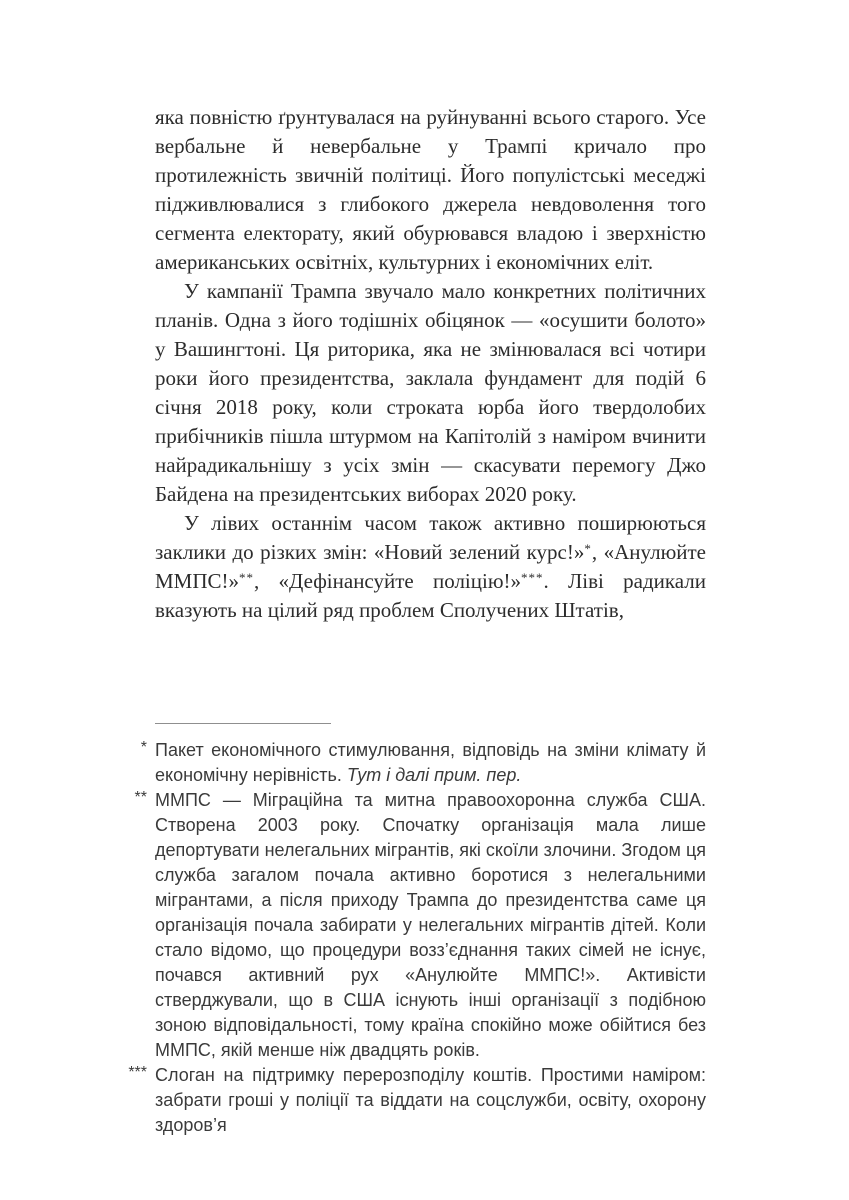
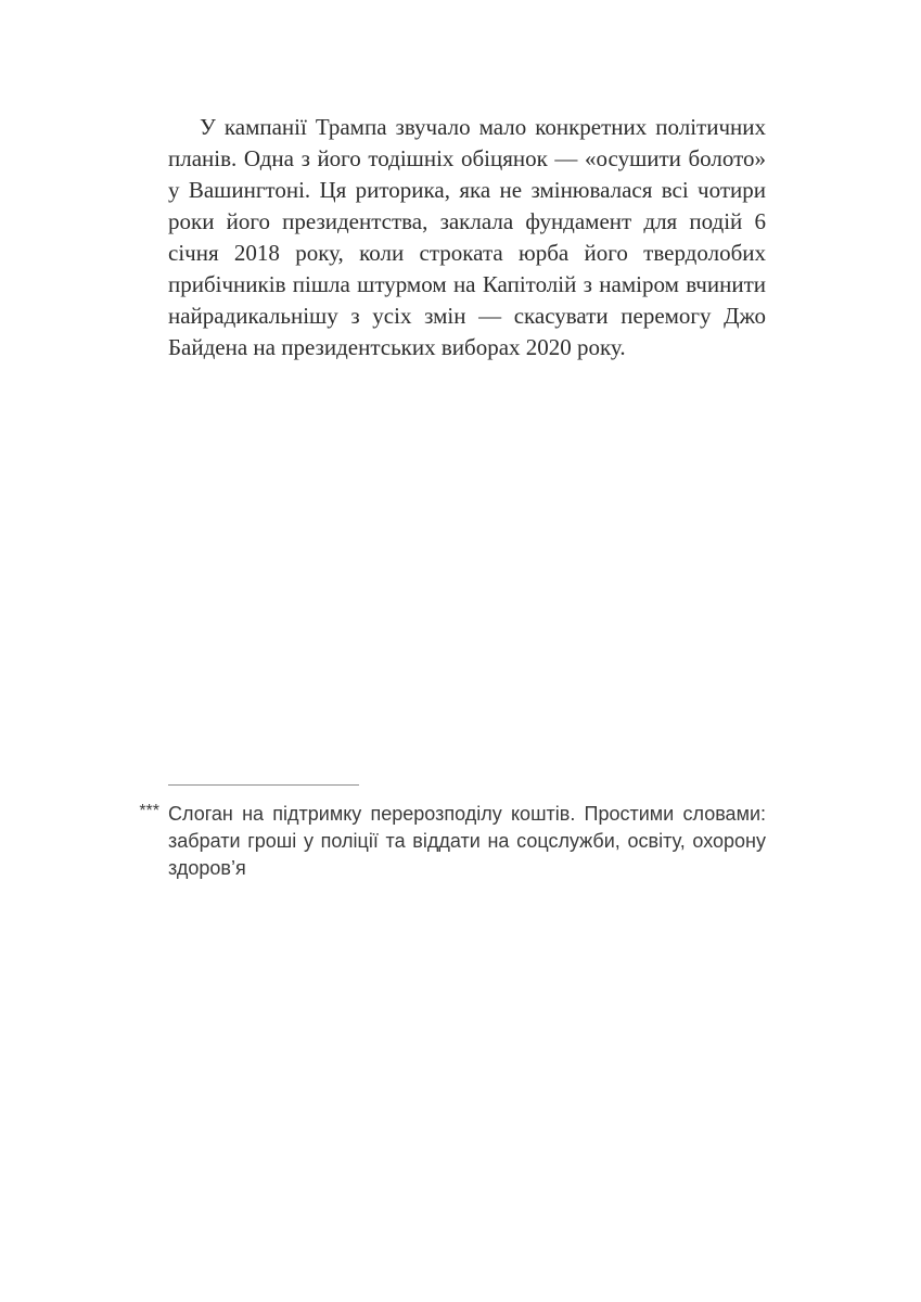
- яка повністю ґрунтувалася на руйнуванні всього старого. Усе вербальне й невербальне у Трампі кричало про протилежність звичній політиці. Його популістські меседжі підживлювалися з глибокого джерела невдоволення того сегмента електорату, який обурювався владою і зверхністю американських освітніх, культурних і економічних еліт.
  У кампанії Трампа звучало мало конкретних політичних планів. Одна з його тодішніх обіцянок — «осушити болото» у Вашингтоні. Ця риторика, яка не змінювалася всі чотири роки його президентства, заклала фундамент для подій 6 січня 2018 року, коли строката юрба його твердолобих прибічників пішла штурмом на Капітолій з наміром вчинити найрадикальнішу з усіх змін — скасувати перемогу Джо Байдена на президентських виборах 2020 року.
- У лівих останнім часом також активно поширюються заклики до різких змін: «Новий зелений курс!»*, «Анулюйте ММПС!»**, «Дефінансуйте поліцію!»***. Ліві радикали вказують на цілий ряд проблем Сполучених Штатів,
- *
- Пакет економічного стимулювання, відповідь на зміни клімату й економічну нерівність. Тут і далі прим. пер.
- **
- ММПС — Міграційна та митна правоохоронна служба США. Створена 2003 року. Спочатку організація мала лише депортувати нелегальних мігрантів, які скоїли злочини. Згодом ця служба загалом почала активно боротися з нелегальними мігрантами, а після приходу Трампа до президентства саме ця організація почала забирати у нелегальних мігрантів дітей. Коли стало відомо, що процедури возз’єднання таких сімей не існує, почався активний рух «Анулюйте ММПС!». Активісти стверджували, що в США існують інші організації з подібною зоною відповідальності, тому країна спокійно може обійтися без ММПС, якій менше ніж двадцять років.
  ***
- Слоган на підтримку перерозподілу коштів. Простими наміром: забрати гроші у поліції та віддати на соцслужби, освіту, охорону здоров’я
+ Слоган на підтримку перерозподілу коштів. Простими словами: забрати гроші у поліції та віддати на соцслужби, освіту, охорону здоров’я
